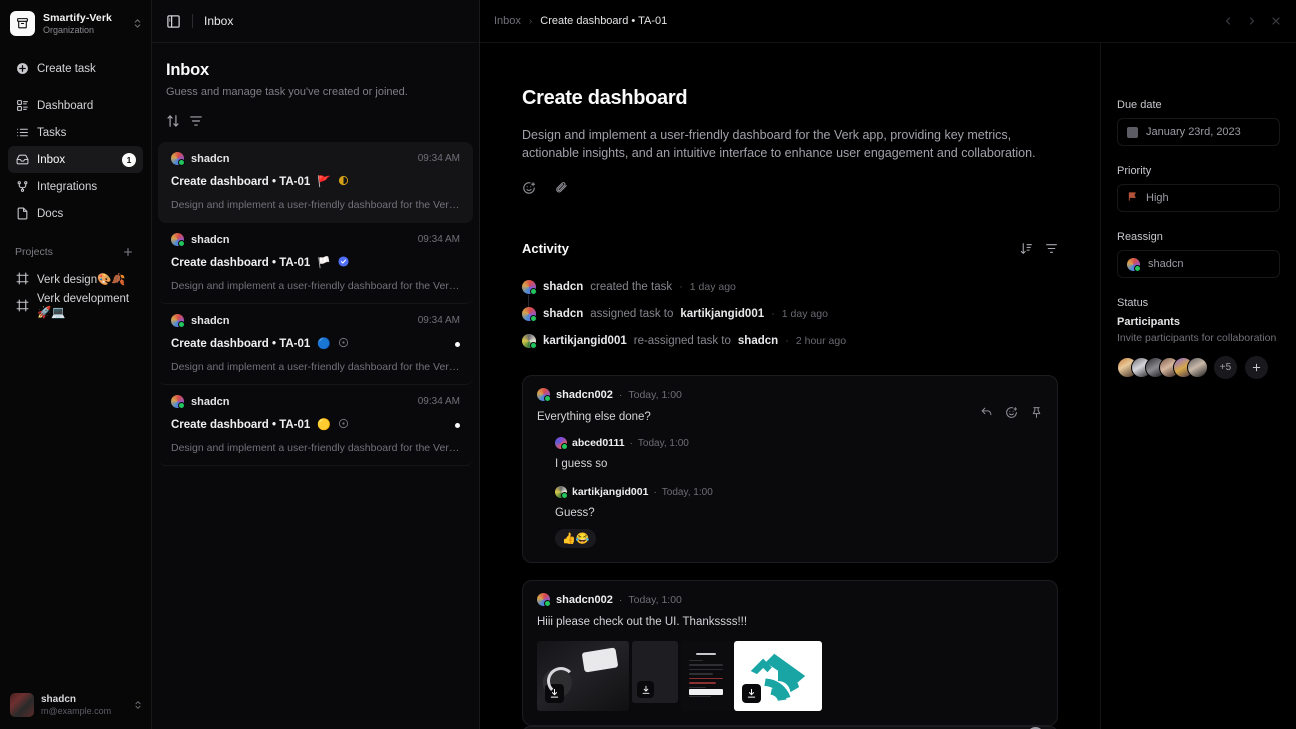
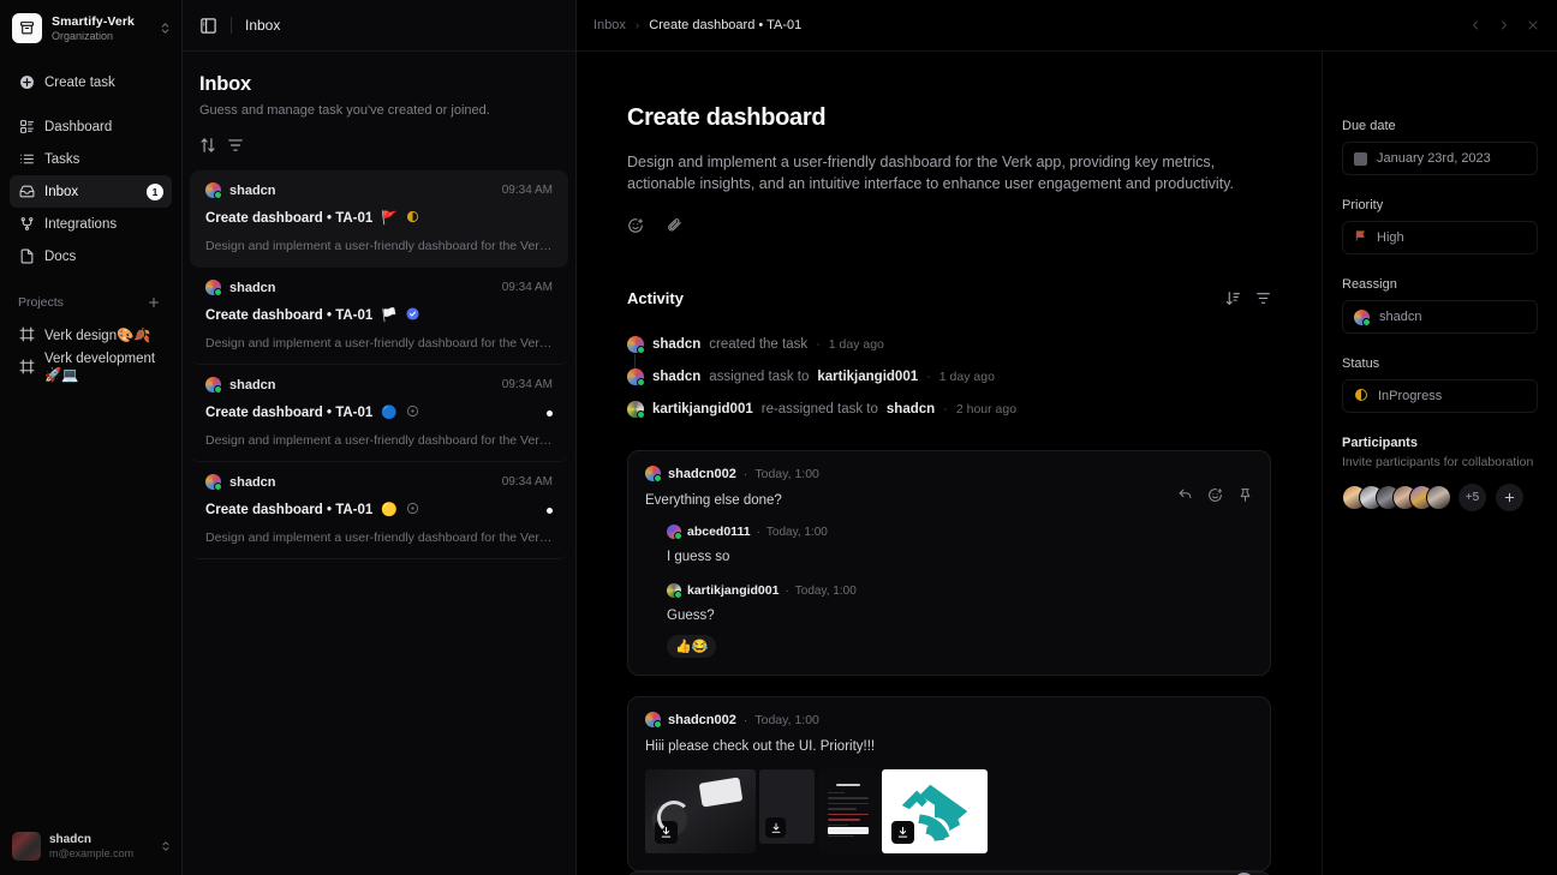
  Smartify-Verk
  Organization
  Create task
  Dashboard
  Tasks
  Inbox
  1
  Integrations
  Docs
  Projects
  Verk design🎨🍂
  Verk development 🚀💻
  shadcn
  m@example.com
  Inbox
  Inbox
  Guess and manage task you've created or joined.
  shadcn
  09:34 AM
  Create dashboard • TA-01
  🚩
  Design and implement a user-friendly dashboard for the Verk a
  shadcn
  09:34 AM
  Create dashboard • TA-01
  🏳️
  Design and implement a user-friendly dashboard for the Verk a
  shadcn
  09:34 AM
  Create dashboard • TA-01
  🔵
  Design and implement a user-friendly dashboard for the Verk a
  shadcn
  09:34 AM
  Create dashboard • TA-01
  🟡
  Design and implement a user-friendly dashboard for the Verk a
  Inbox
  ›
  Create dashboard • TA-01
  Create dashboard
- Design and implement a user-friendly dashboard for the Verk app, providing key metrics, actionable insights, and an intuitive interface to enhance user engagement and collaboration.
+ Design and implement a user-friendly dashboard for the Verk app, providing key metrics, actionable insights, and an intuitive interface to enhance user engagement and productivity.
  Activity
  shadcn
  created the task
  ·
  1 day ago
  shadcn
  assigned task to
  kartikjangid001
  ·
  1 day ago
  kartikjangid001
  re-assigned task to
  shadcn
  ·
  2 hour ago
  shadcn002
  ·
  Today, 1:00
  Everything else done?
  abced0111
  ·
  Today, 1:00
  I guess so
  kartikjangid001
  ·
  Today, 1:00
  Guess?
  👍😂
  shadcn002
  ·
  Today, 1:00
- Hiii please check out the UI. Thankssss!!!
+ Hiii please check out the UI. Priority!!!
  Due date
  January 23rd, 2023
  Priority
  High
  Reassign
  shadcn
  Status
+ InProgress
  Participants
  Invite participants for collaboration
  +5
